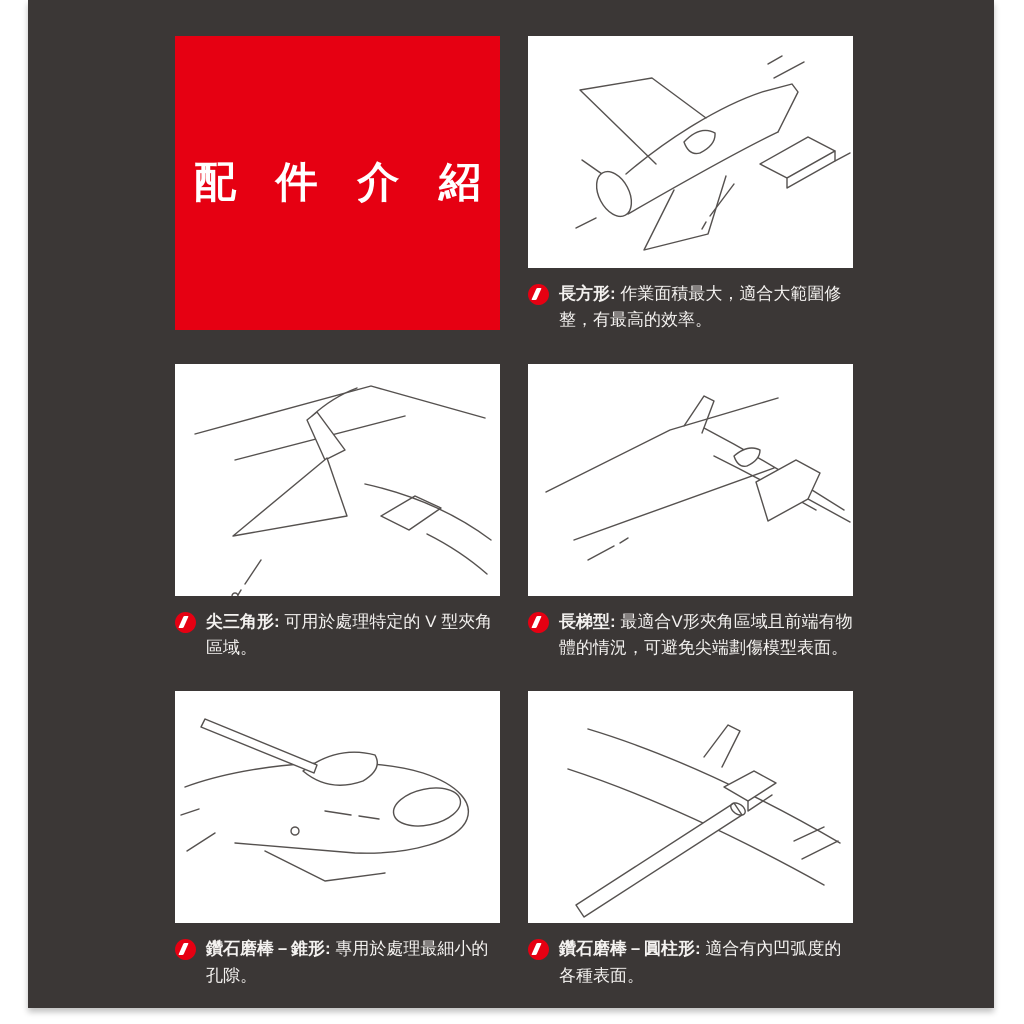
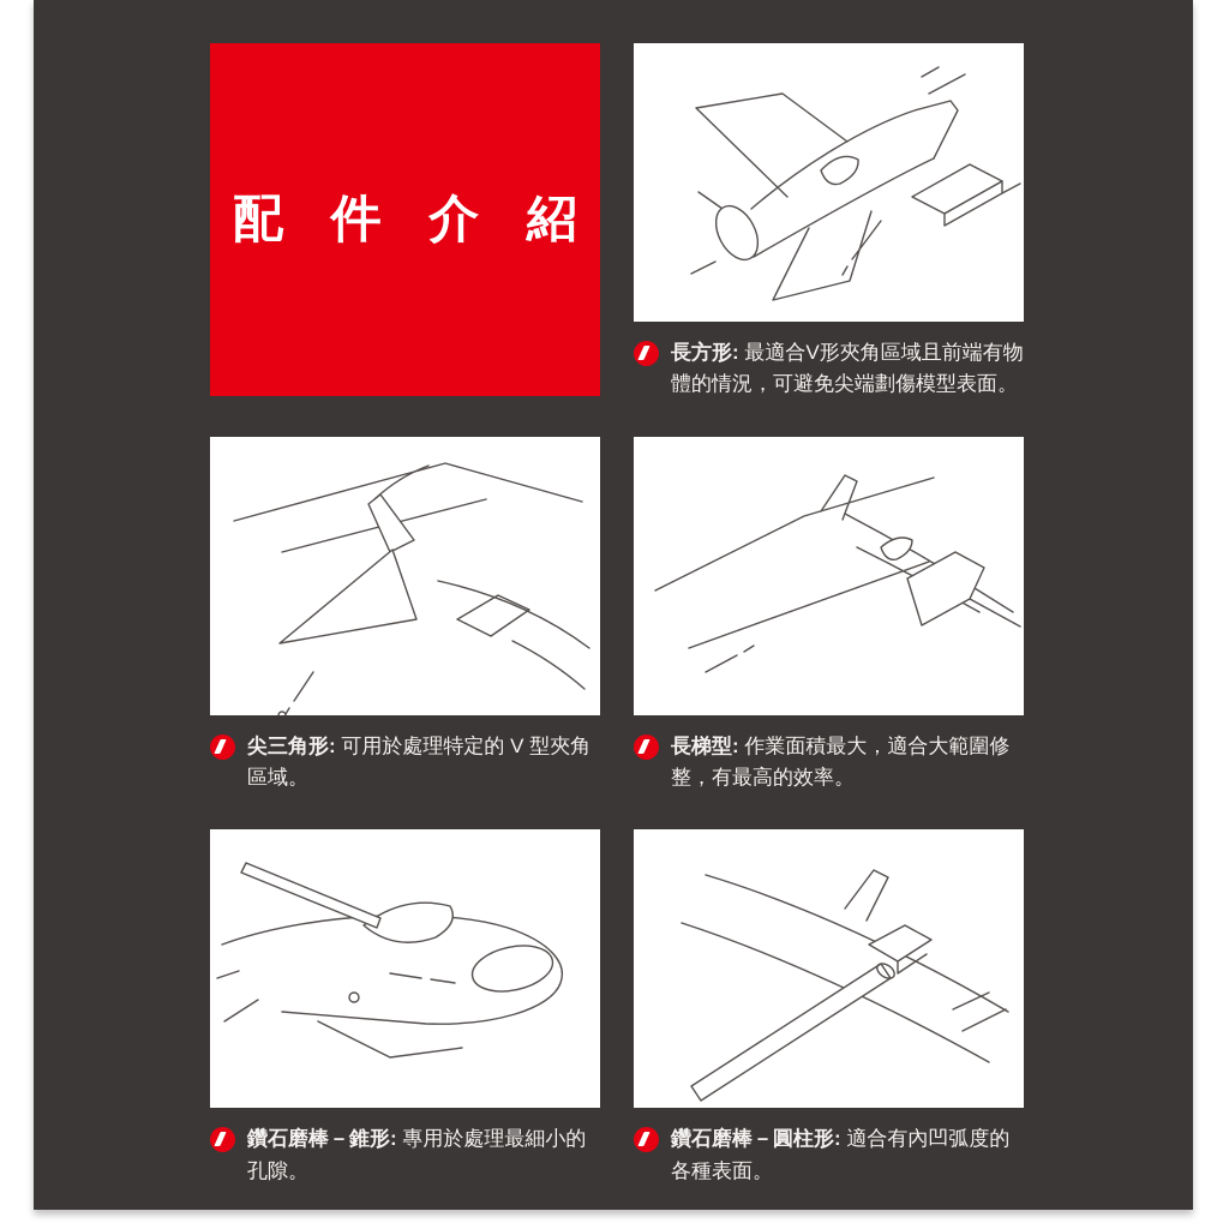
  配 件 介 紹
- 長方形: 作業面積最大，適合大範圍修整，有最高的效率。
+ 長方形: 最適合V形夾角區域且前端有物體的情況，可避免尖端劃傷模型表面。
  尖三角形: 可用於處理特定的 V 型夾角區域。
- 長梯型: 最適合V形夾角區域且前端有物體的情況，可避免尖端劃傷模型表面。
+ 長梯型: 作業面積最大，適合大範圍修整，有最高的效率。
  鑽石磨棒－錐形: 專用於處理最細小的孔隙。
  鑽石磨棒－圓柱形: 適合有內凹弧度的各種表面。
